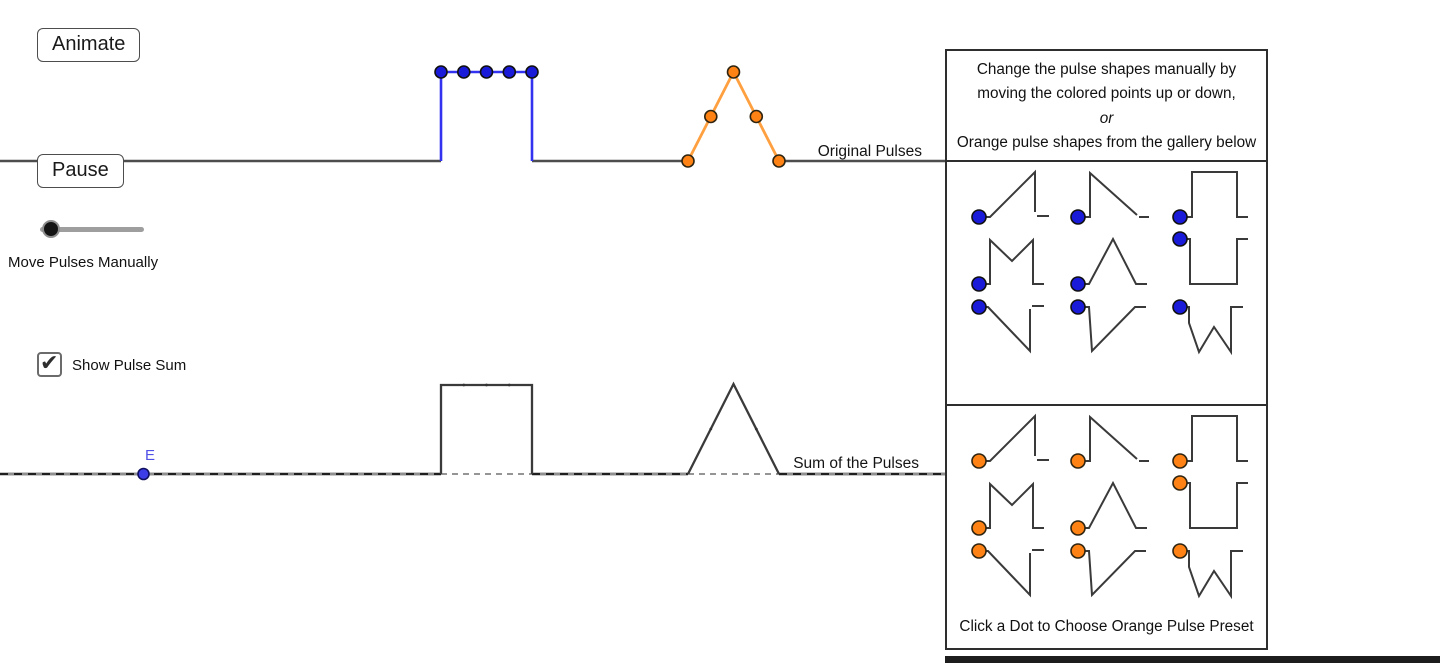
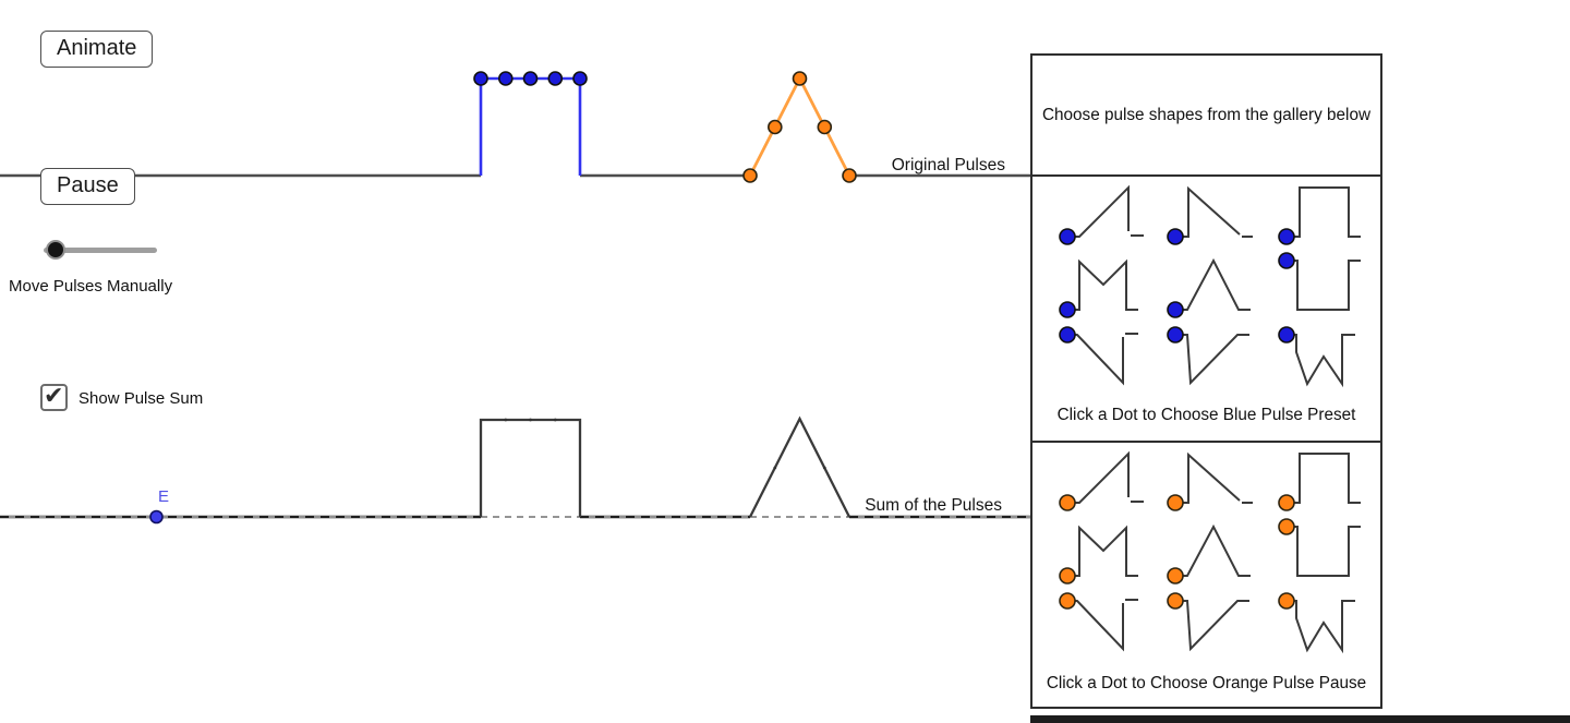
  Animate
  Pause
  Move Pulses Manually
  ✔
  Show Pulse Sum
  Original Pulses
  Sum of the Pulses
  E
- Change the pulse shapes manually by
- moving the colored points up or down,
- or
- Orange pulse shapes from the gallery below
+ Choose pulse shapes from the gallery below
+ Click a Dot to Choose Blue Pulse Preset
- Click a Dot to Choose Orange Pulse Preset
+ Click a Dot to Choose Orange Pulse Pause
